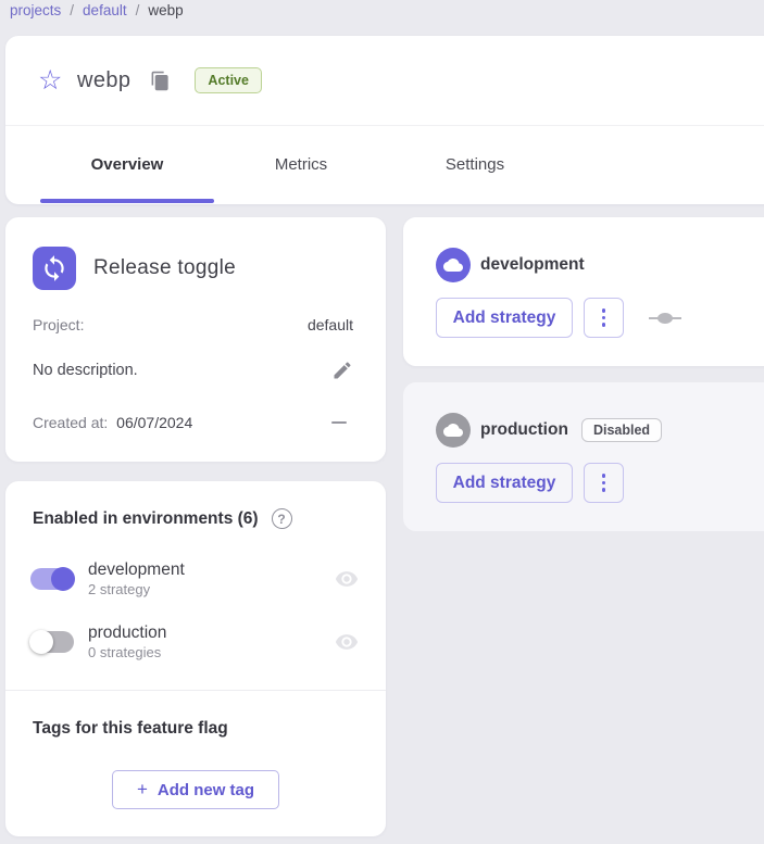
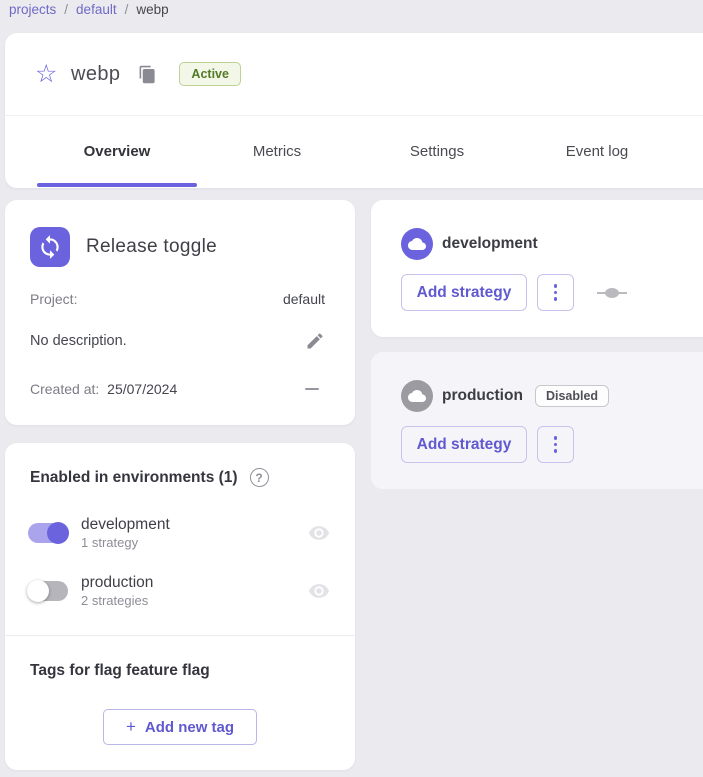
  projects
  /
  default
  /
  webp
  ☆
  webp
  Active
  Overview
  Metrics
  Settings
+ Event log
  Release toggle
  Project:
  default
  No description.
- Created at: 06/07/2024
+ Created at: 25/07/2024
- Enabled in environments (6)
+ Enabled in environments (1)
  ?
  development
- 2 strategy
+ 1 strategy
  production
- 0 strategies
+ 2 strategies
- Tags for this feature flag
+ Tags for flag feature flag
  +
  Add new tag
  development
  Add strategy
  production
  Disabled
  Add strategy
